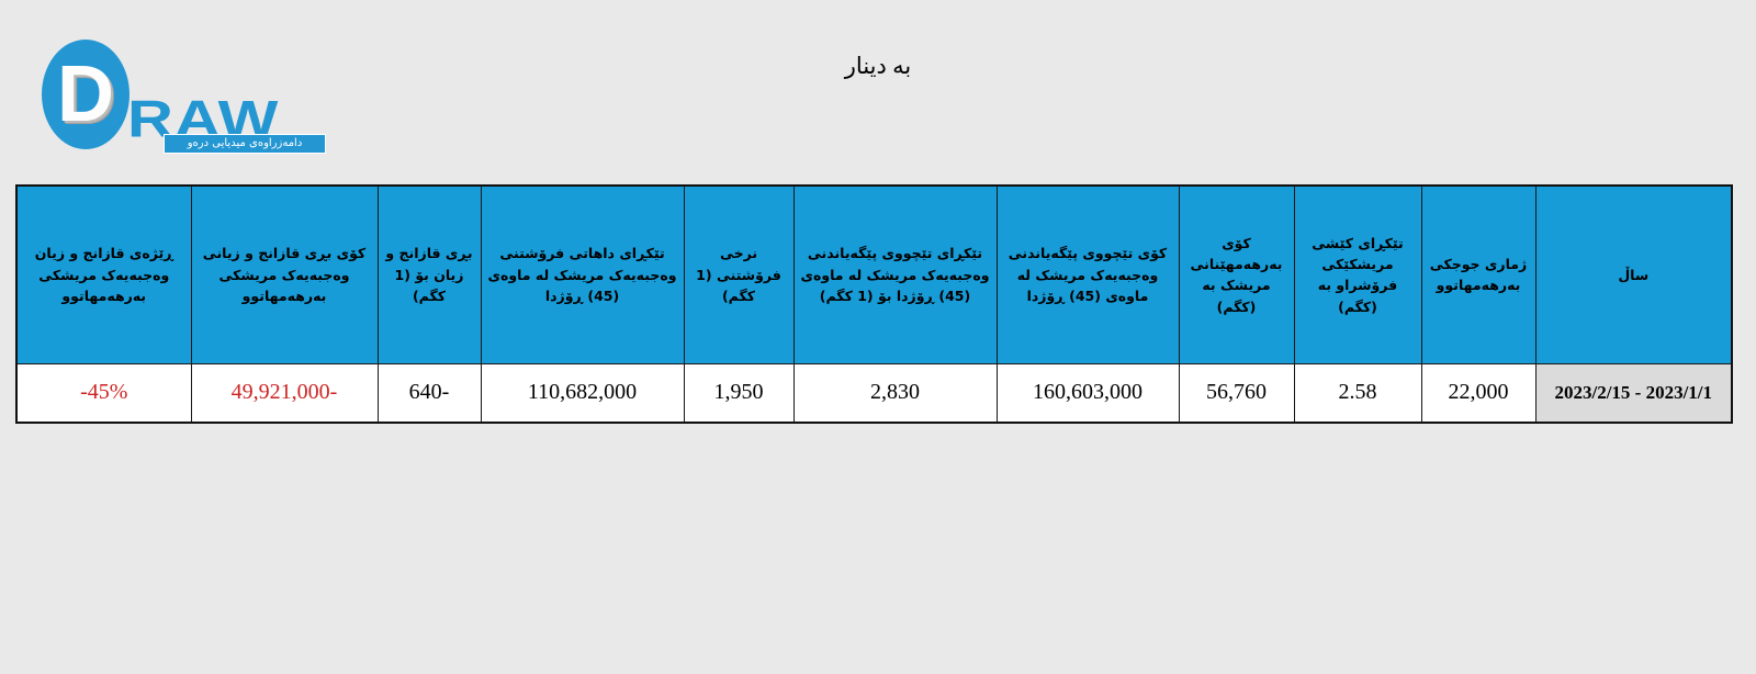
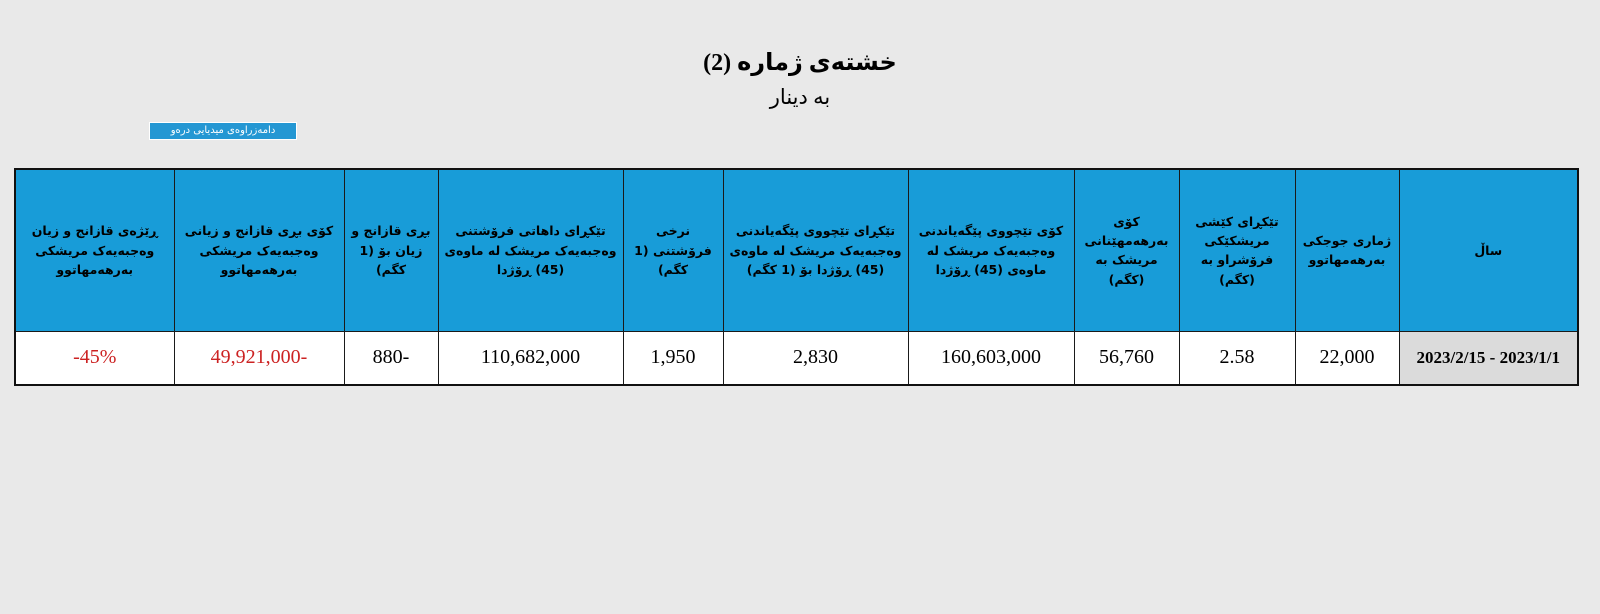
- D
- RAW
  دامەزراوەی میدیایی درەو
+ خشتەی ژماره (2)
  بە دینار
  ساڵ	ژماری جوجکی بەرهەمهاتوو	تێکڕای کێشی مریشکێکی فرۆشراو بە (کگم)	کۆی بەرهەمهێنانی مریشک بە (کگم)	کۆی تێچووی پێگەیاندنی وەجبەیەک مریشک لە ماوەی (45) ڕۆژدا	تێکڕای تێچووی پێگەیاندنی وەجبەیەک مریشک لە ماوەی (45) ڕۆژدا بۆ (1 کگم)	نرخی فرۆشتنی (1 کگم)	تێکڕای داهاتی فرۆشتنی وەجبەیەک مریشک لە ماوەی (45) ڕۆژدا	بڕی قازانج و زیان بۆ (1 کگم)	کۆی بڕی قازانج و زیانی وەجبەیەک مریشکی بەرهەمهاتوو	ڕێژەی قازانج و زیان وەجبەیەک مریشکی بەرهەمهاتوو
- 2023/2/15 - 2023/1/1	22,000	2.58	56,760	160,603,000	2,830	1,950	110,682,000	640-	49,921,000-	-45%
+ 2023/2/15 - 2023/1/1	22,000	2.58	56,760	160,603,000	2,830	1,950	110,682,000	880-	49,921,000-	-45%
